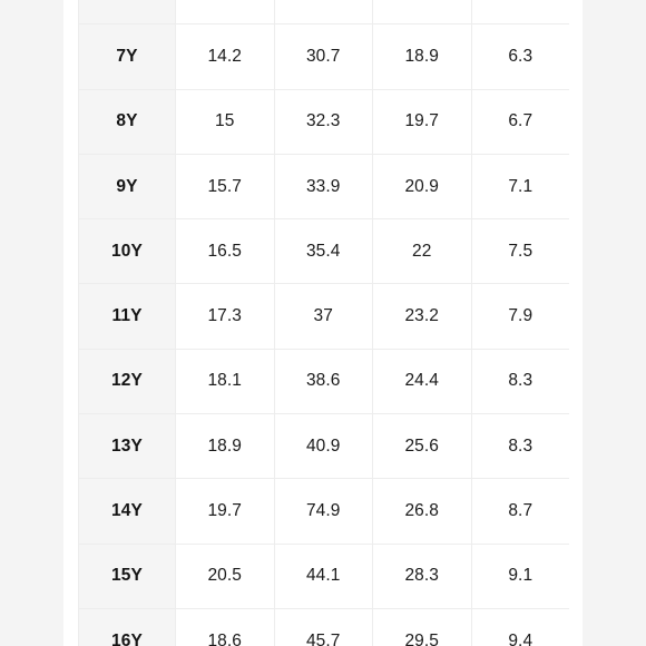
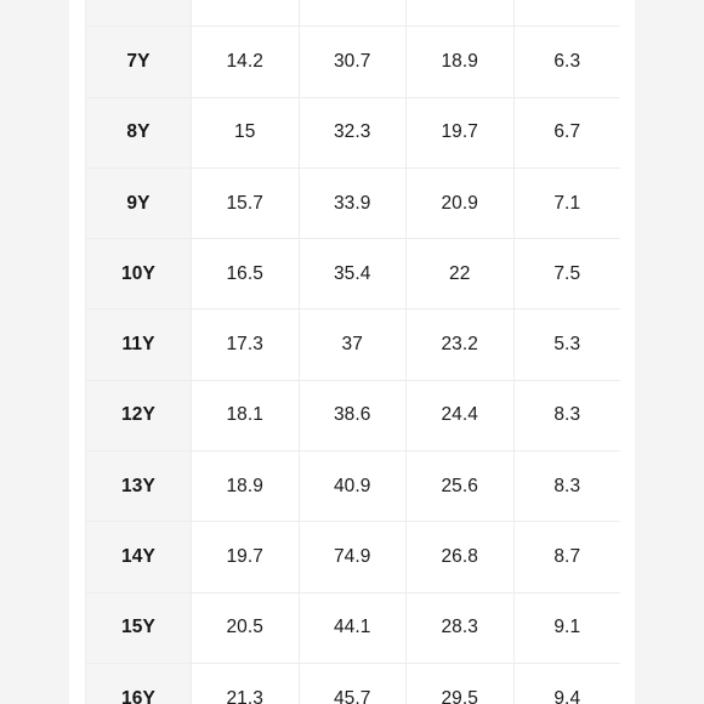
  7Y	14.2	30.7	18.9	6.3
  8Y	15	32.3	19.7	6.7
  9Y	15.7	33.9	20.9	7.1
  10Y	16.5	35.4	22	7.5
- 11Y	17.3	37	23.2	7.9
+ 11Y	17.3	37	23.2	5.3
  12Y	18.1	38.6	24.4	8.3
  13Y	18.9	40.9	25.6	8.3
  14Y	19.7	74.9	26.8	8.7
  15Y	20.5	44.1	28.3	9.1
- 16Y	18.6	45.7	29.5	9.4
+ 16Y	21.3	45.7	29.5	9.4
